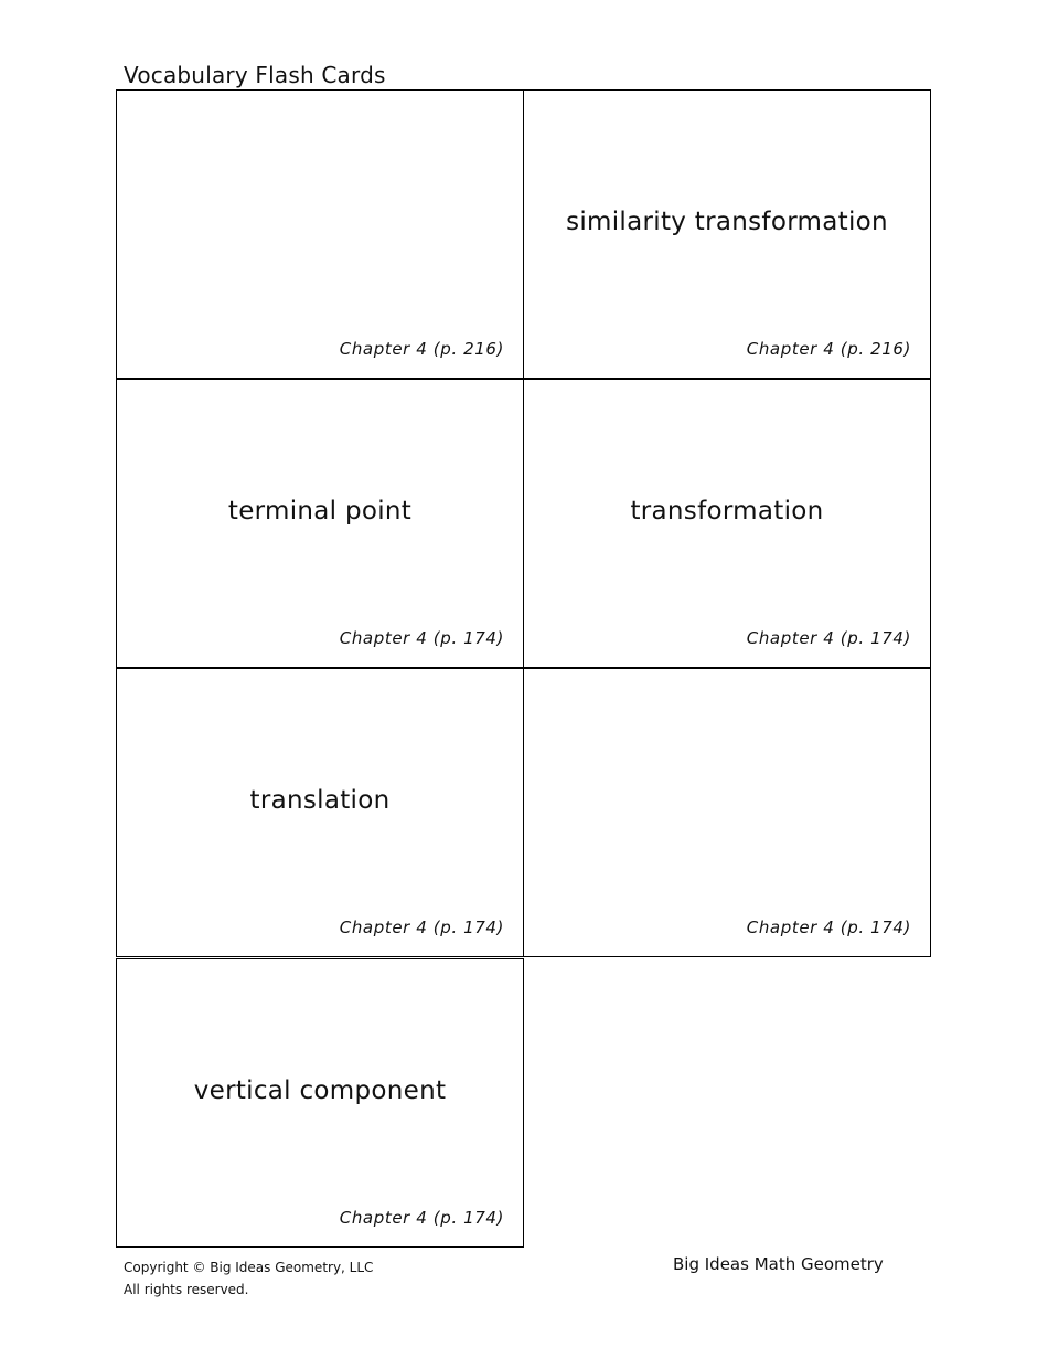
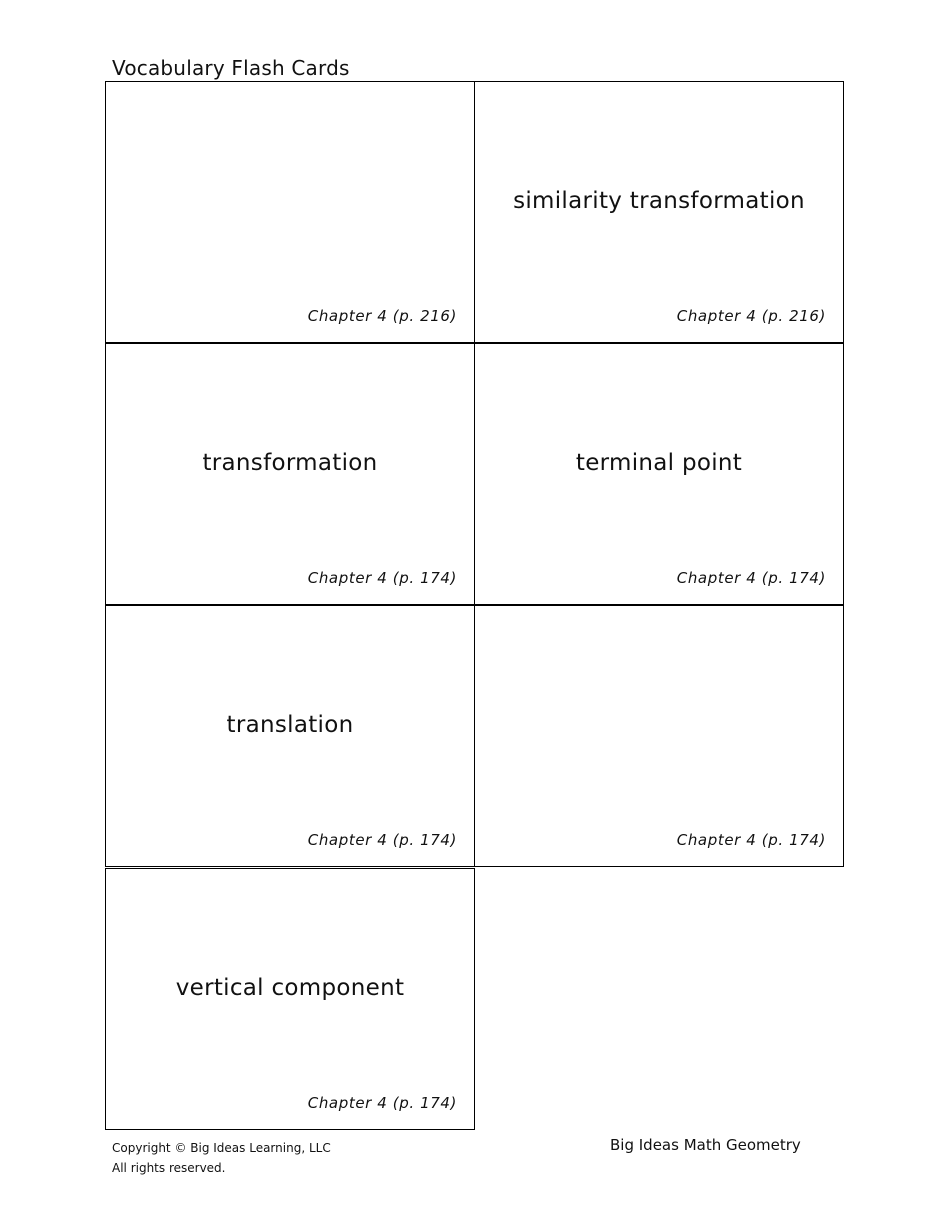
  Vocabulary Flash Cards
  Chapter 4 (p. 216)
  similarity transformation
  Chapter 4 (p. 216)
- terminal point
+ transformation
  Chapter 4 (p. 174)
- transformation
+ terminal point
  Chapter 4 (p. 174)
  translation
  Chapter 4 (p. 174)
  Chapter 4 (p. 174)
  vertical component
  Chapter 4 (p. 174)
- Copyright © Big Ideas Geometry, LLC
+ Copyright © Big Ideas Learning, LLC
  All rights reserved.
  Big Ideas Math Geometry
